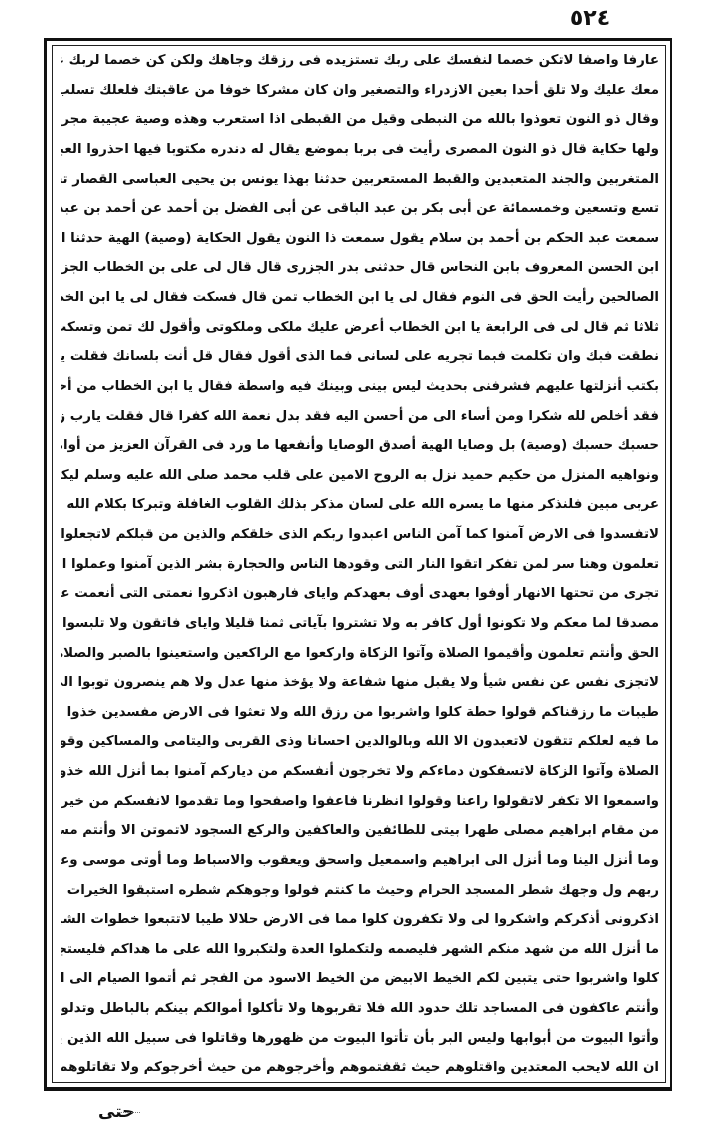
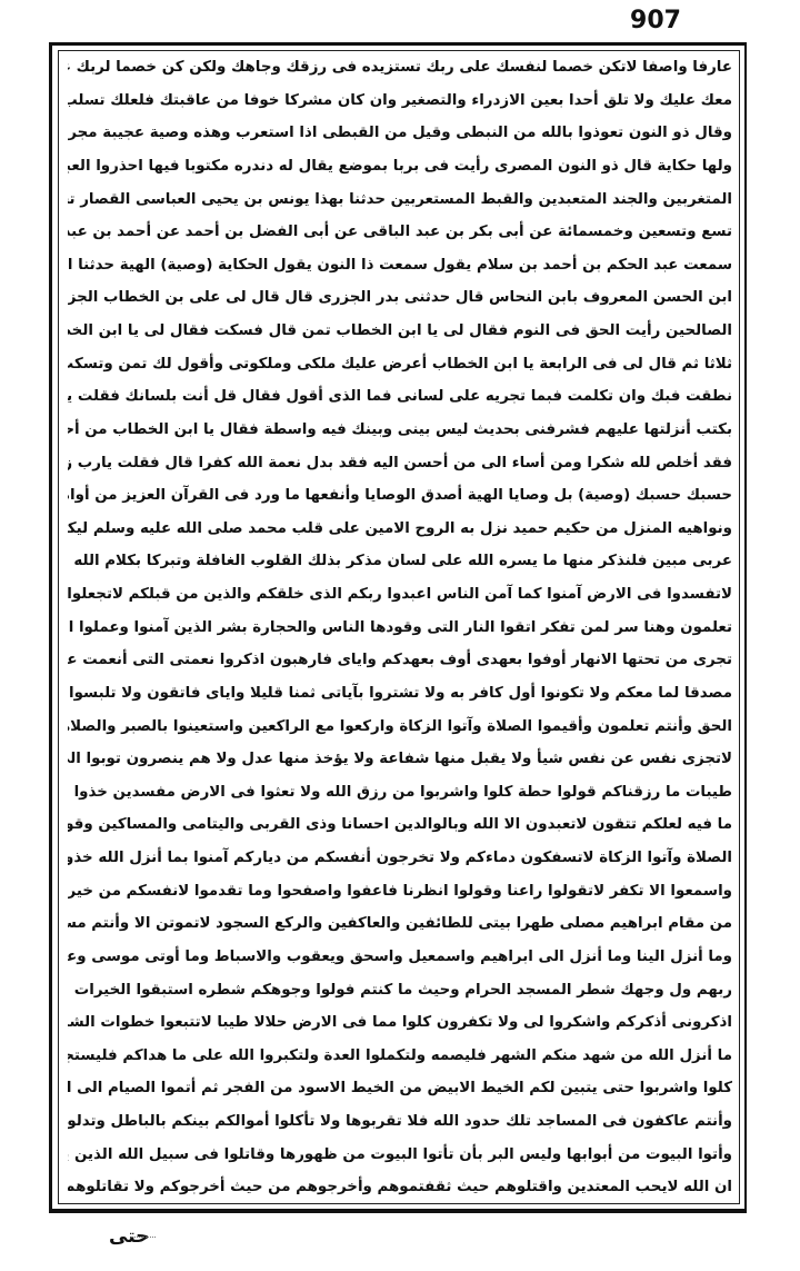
- ٥٢٤
+ 907
  عارفا واصفا لاتكن خصما لنفسك على ربك تستزيده فى رزقك وجاهك ولكن كن خصما لربك
  معك عليك ولا تلق أحدا بعين الازدراء والتصغير وان كان مشركا خوفا من عاقبتك فلعلك تسلب
  وقال ذو النون تعوذوا بالله من النبطى وقيل من القبطى اذا استعرب وهذه وصية عجيبة مجر
  ولها حكاية قال ذو النون المصرى رأيت فى بربا بموضع يقال له دندره مكتوبا فيها احذروا العب
  المتغربين والجند المتعبدين والقبط المستعربين حدثنا بهذا يونس بن يحيى العباسى القصار ت
  تسع وتسعين وخمسمائة عن أبى بكر بن عبد الباقى عن أبى الفضل بن أحمد عن أحمد بن عبد
  سمعت عبد الحكم بن أحمد بن سلام يقول سمعت ذا النون يقول الحكاية (وصية) الهية حدثنا ا
  ابن الحسن المعروف بابن النحاس قال حدثنى بدر الجزرى قال قال لى على بن الخطاب الجز
  الصالحين رأيت الحق فى النوم فقال لى يا ابن الخطاب تمن قال فسكت فقال لى يا ابن الخ
  ثلاثا ثم قال لى فى الرابعة يا ابن الخطاب أعرض عليك ملكى وملكوتى وأقول لك تمن وتسك
  نطقت فبك وان تكلمت فبما تجريه على لسانى فما الذى أقول فقال قل أنت بلسانك فقلت ي
  بكتب أنزلتها عليهم فشرفنى بحديث ليس بينى وبينك فيه واسطة فقال يا ابن الخطاب من أح
  فقد أخلص لله شكرا ومن أساء الى من أحسن اليه فقد بدل نعمة الله كفرا قال فقلت يارب ز
  حسبك حسبك (وصية) بل وصايا الهية أصدق الوصايا وأنفعها ما ورد فى القرآن العزيز من أوا
  ونواهيه المنزل من حكيم حميد نزل به الروح الامين على قلب محمد صلى الله عليه وسلم ليك
  عربى مبين فلنذكر منها ما يسره الله على لسان مذكر بذلك القلوب الغافلة وتبركا بكلام الله
  لاتفسدوا فى الارض آمنوا كما آمن الناس اعبدوا ربكم الذى خلقكم والذين من قبلكم لاتجعلوا
  تعلمون وهنا سر لمن تفكر اتقوا النار التى وقودها الناس والحجارة بشر الذين آمنوا وعملوا ا
  تجرى من تحتها الانهار أوفوا بعهدى أوف بعهدكم واياى فارهبون اذكروا نعمتى التى أنعمت ع
  مصدقا لما معكم ولا تكونوا أول كافر به ولا تشتروا بآياتى ثمنا قليلا واياى فاتقون ولا تلبسوا
  الحق وأنتم تعلمون وأقيموا الصلاة وآتوا الزكاة واركعوا مع الراكعين واستعينوا بالصبر والصلا
  لاتجزى نفس عن نفس شيأ ولا يقبل منها شفاعة ولا يؤخذ منها عدل ولا هم ينصرون توبوا ال
  طيبات ما رزقناكم قولوا حطة كلوا واشربوا من رزق الله ولا تعثوا فى الارض مفسدين خذوا
  ما فيه لعلكم تتقون لاتعبدون الا الله وبالوالدين احسانا وذى القربى واليتامى والمساكين وقو
  الصلاة وآتوا الزكاة لاتسفكون دماءكم ولا تخرجون أنفسكم من دياركم آمنوا بما أنزل الله خذو
  واسمعوا الا تكفر لاتقولوا راعنا وقولوا انظرنا فاعفوا واصفحوا وما تقدموا لانفسكم من خير
  من مقام ابراهيم مصلى طهرا بيتى للطائفين والعاكفين والركع السجود لاتموتن الا وأنتم مس
  وما أنزل الينا وما أنزل الى ابراهيم واسمعيل واسحق ويعقوب والاسباط وما أوتى موسى وع
  ربهم ول وجهك شطر المسجد الحرام وحيث ما كنتم فولوا وجوهكم شطره استبقوا الخيرات
  اذكرونى أذكركم واشكروا لى ولا تكفرون كلوا مما فى الارض حلالا طيبا لاتتبعوا خطوات الش
  ما أنزل الله من شهد منكم الشهر فليصمه ولتكملوا العدة ولتكبروا الله على ما هداكم فليستج
  كلوا واشربوا حتى يتبين لكم الخيط الابيض من الخيط الاسود من الفجر ثم أتموا الصيام الى ا
  وأنتم عاكفون فى المساجد تلك حدود الله فلا تقربوها ولا تأكلوا أموالكم بينكم بالباطل وتدلو
  وأتوا البيوت من أبوابها وليس البر بأن تأتوا البيوت من ظهورها وقاتلوا فى سبيل الله الذين
  ان الله لايحب المعتدين واقتلوهم حيث ثقفتموهم وأخرجوهم من حيث أخرجوكم ولا تقاتلوهم
  حتى
